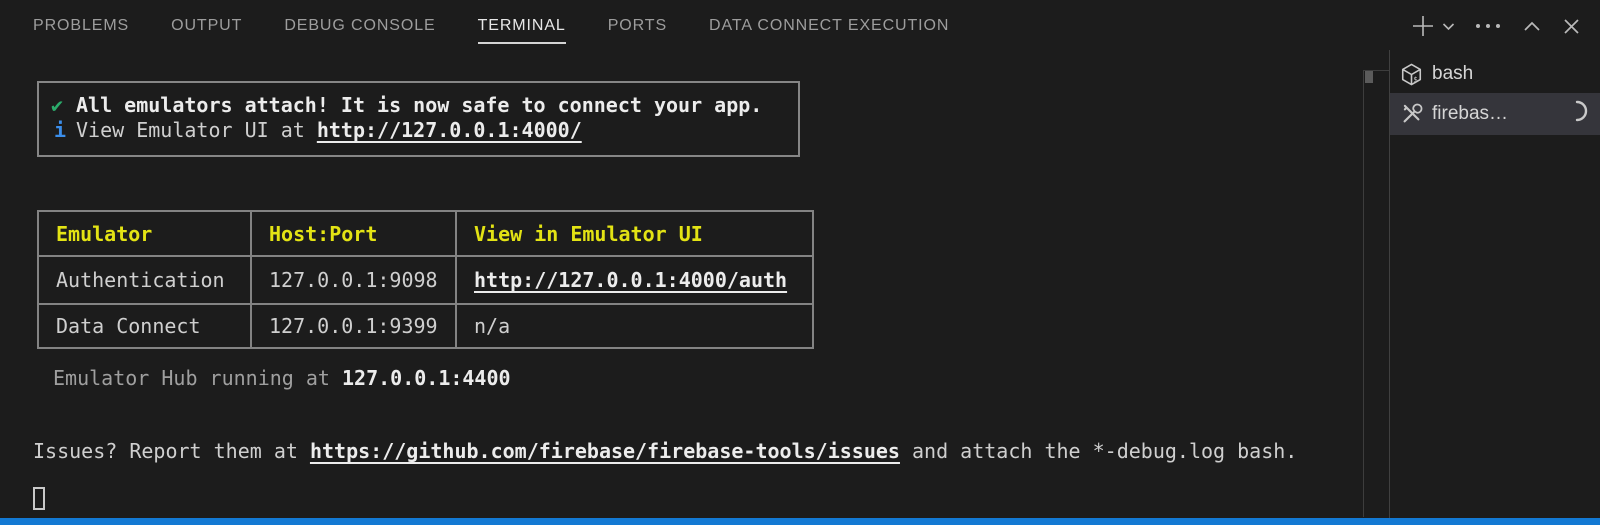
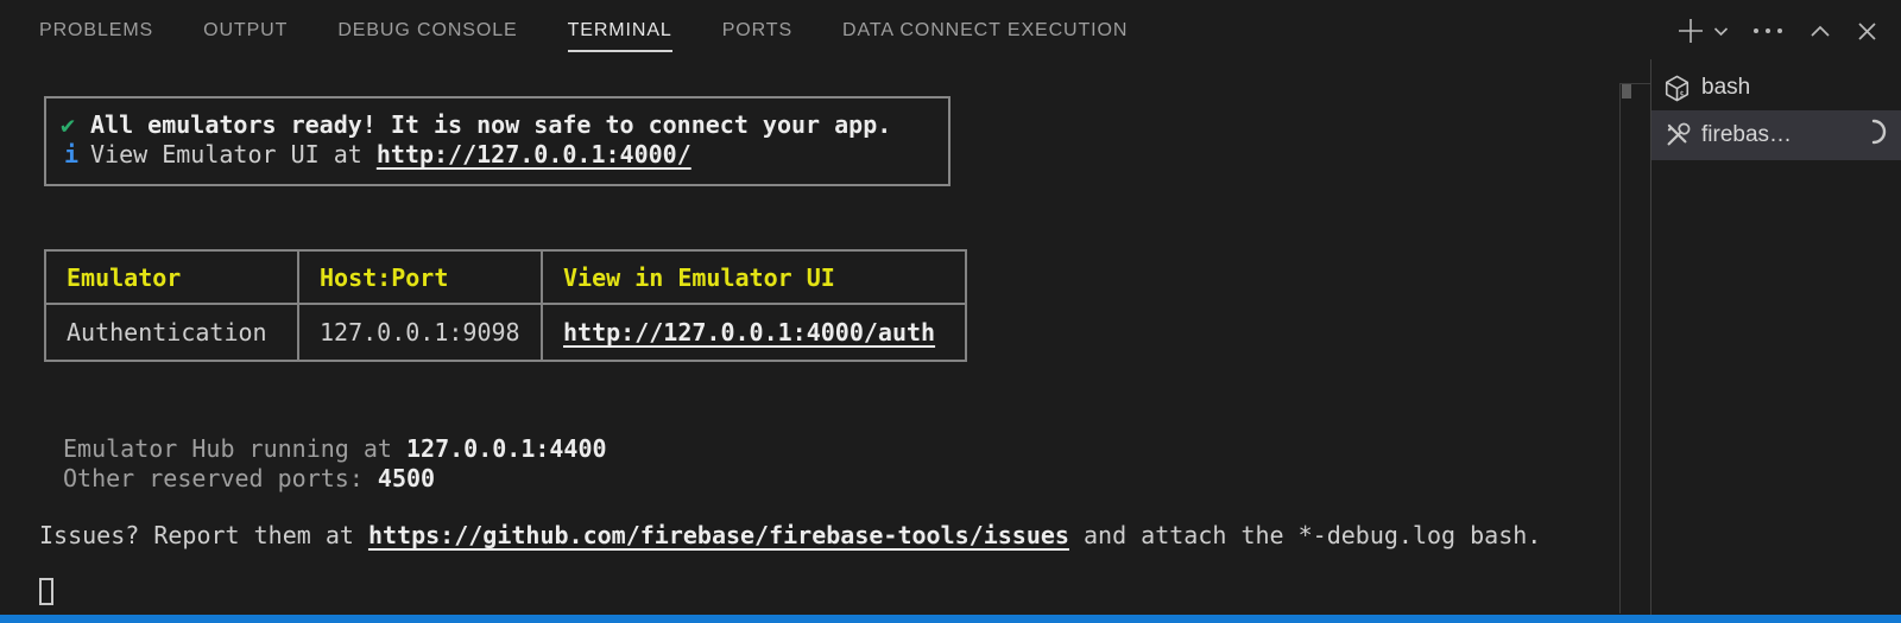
  PROBLEMS
  OUTPUT
  DEBUG CONSOLE
  TERMINAL
  PORTS
  DATA CONNECT EXECUTION
  ✔
- All emulators attach! It is now safe to connect your app.
+ All emulators ready! It is now safe to connect your app.
  i
  View Emulator UI at http://127.0.0.1:4000/
  Emulator	Host:Port	View in Emulator UI
  Authentication	127.0.0.1:9098	http://127.0.0.1:4000/auth
- Data Connect	127.0.0.1:9399	n/a
  Emulator Hub running at 127.0.0.1:4400
+ Other reserved ports: 4500
  Issues? Report them at https://github.com/firebase/firebase-tools/issues and attach the *-debug.log bash.
  $
  bash
  firebas…
